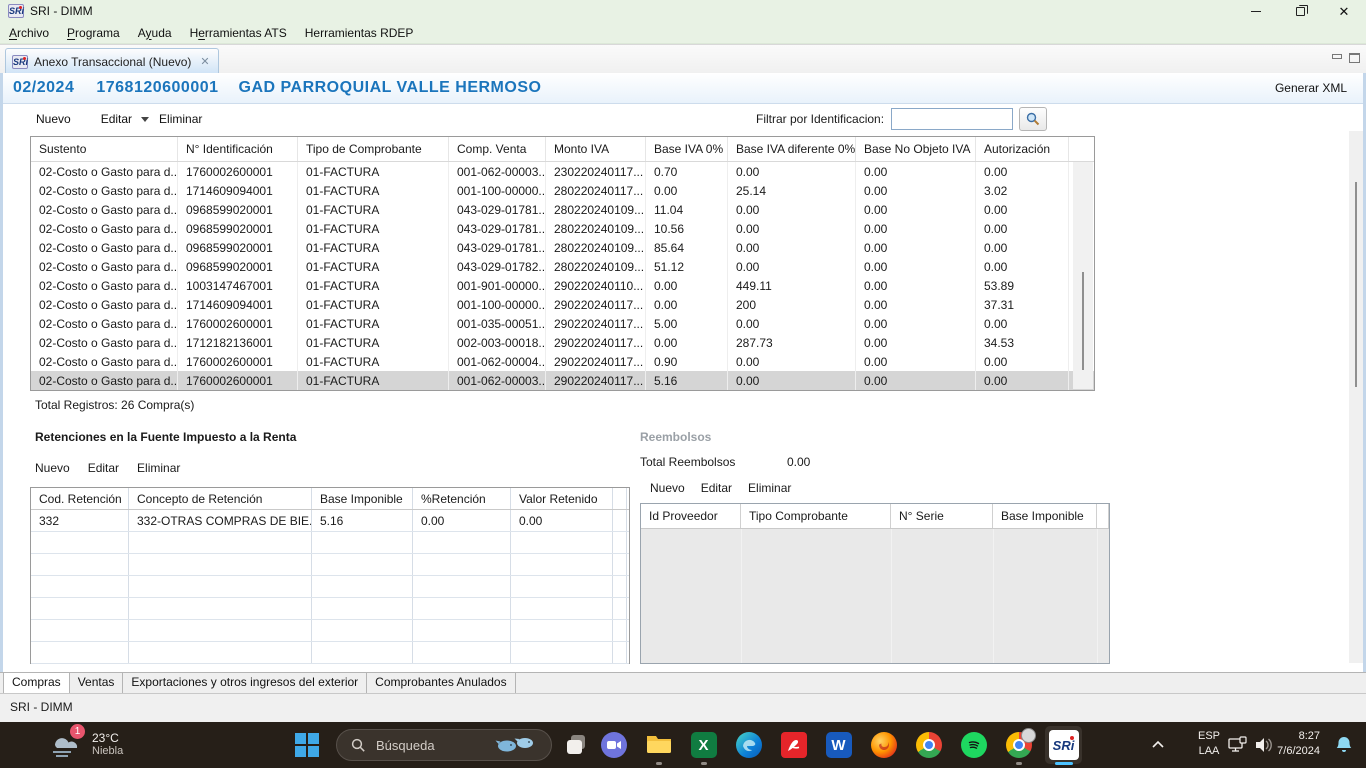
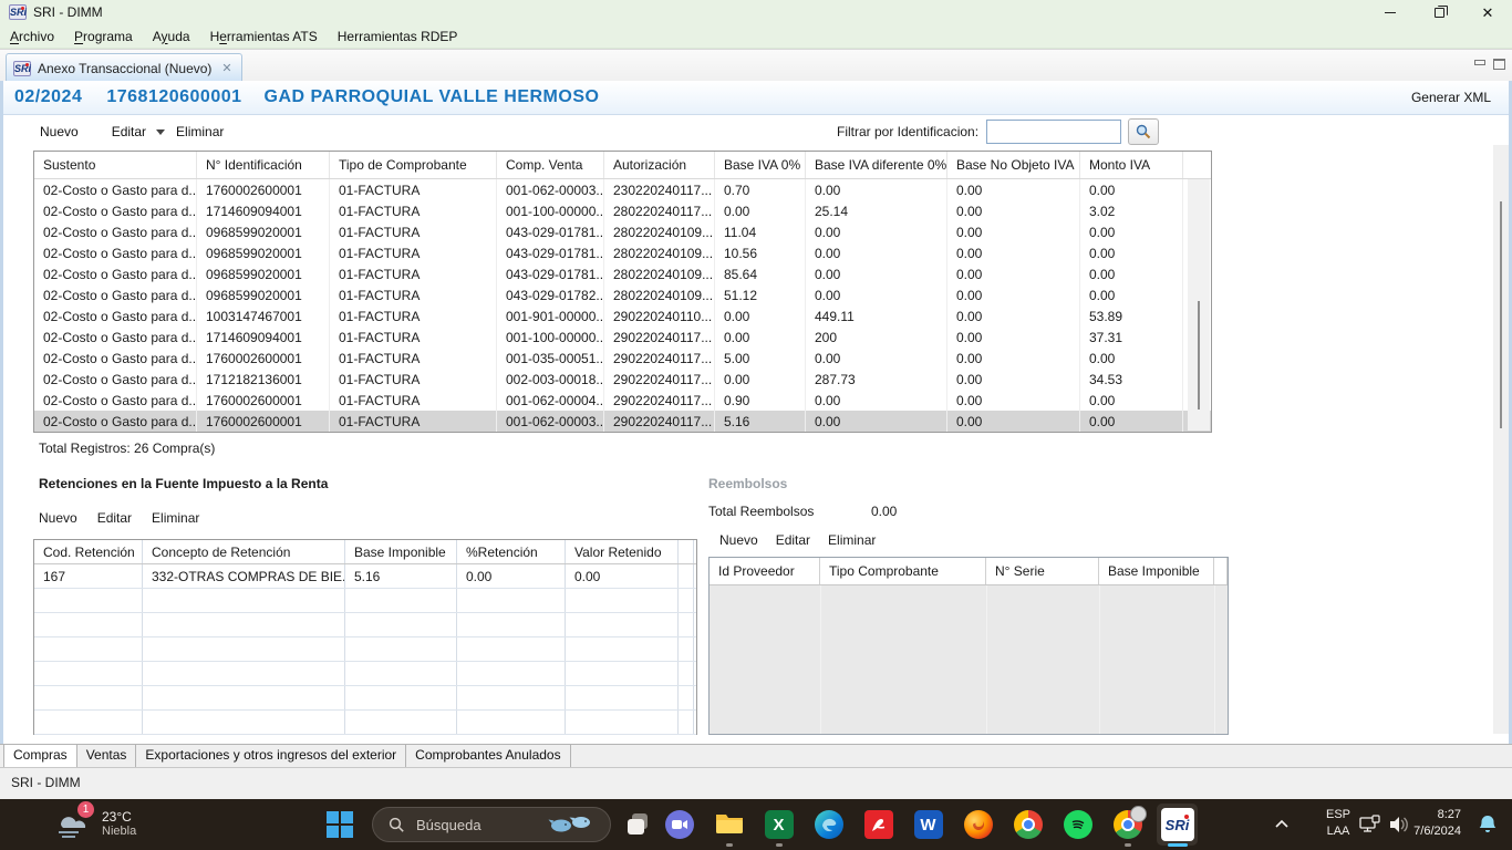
  SRi
  SRI - DIMM
  ✕
  Archivo
  Programa
  Ayuda
  Herramientas ATS
  Herramientas RDEP
  SRi
  Anexo Transaccional (Nuevo)
  ✕
  02/2024
  1768120600001
  GAD PARROQUIAL VALLE HERMOSO
  Generar XML
  Nuevo
  Editar
  Eliminar
  Filtrar por Identificacion:
  Sustento
  N° Identificación
  Tipo de Comprobante
  Comp. Venta
- Monto IVA
+ Autorización
  Base IVA 0%
  Base IVA diferente 0%
  Base No Objeto IVA
- Autorización
+ Monto IVA
  02-Costo o Gasto para d..
  1760002600001
  01-FACTURA
  001-062-00003..
  230220240117...
  0.70
  0.00
  0.00
  0.00
  02-Costo o Gasto para d..
  1714609094001
  01-FACTURA
  001-100-00000..
  280220240117...
  0.00
  25.14
  0.00
  3.02
  02-Costo o Gasto para d..
  0968599020001
  01-FACTURA
  043-029-01781..
  280220240109...
  11.04
  0.00
  0.00
  0.00
  02-Costo o Gasto para d..
  0968599020001
  01-FACTURA
  043-029-01781..
  280220240109...
  10.56
  0.00
  0.00
  0.00
  02-Costo o Gasto para d..
  0968599020001
  01-FACTURA
  043-029-01781..
  280220240109...
  85.64
  0.00
  0.00
  0.00
  02-Costo o Gasto para d..
  0968599020001
  01-FACTURA
  043-029-01782..
  280220240109...
  51.12
  0.00
  0.00
  0.00
  02-Costo o Gasto para d..
  1003147467001
  01-FACTURA
  001-901-00000..
  290220240110...
  0.00
  449.11
  0.00
  53.89
  02-Costo o Gasto para d..
  1714609094001
  01-FACTURA
  001-100-00000..
  290220240117...
  0.00
  200
  0.00
  37.31
  02-Costo o Gasto para d..
  1760002600001
  01-FACTURA
  001-035-00051..
  290220240117...
  5.00
  0.00
  0.00
  0.00
  02-Costo o Gasto para d..
  1712182136001
  01-FACTURA
  002-003-00018..
  290220240117...
  0.00
  287.73
  0.00
  34.53
  02-Costo o Gasto para d..
  1760002600001
  01-FACTURA
  001-062-00004..
  290220240117...
  0.90
  0.00
  0.00
  0.00
  02-Costo o Gasto para d..
  1760002600001
  01-FACTURA
  001-062-00003..
  290220240117...
  5.16
  0.00
  0.00
  0.00
  Total Registros: 26 Compra(s)
  Retenciones en la Fuente Impuesto a la Renta
  Nuevo
  Editar
  Eliminar
  Cod. Retención
  Concepto de Retención
  Base Imponible
  %Retención
  Valor Retenido
- 332
+ 167
  332-OTRAS COMPRAS DE BIE.
  5.16
  0.00
  0.00
  Reembolsos
  Total Reembolsos
  0.00
  Nuevo
  Editar
  Eliminar
  Id Proveedor
  Tipo Comprobante
  N° Serie
  Base Imponible
  Compras
  Ventas
  Exportaciones y otros ingresos del exterior
  Comprobantes Anulados
  SRI - DIMM
  1
  23°C
  Niebla
  Búsqueda
  X
  W
  SRi
  ESP
  LAA
  8:27
  7/6/2024
